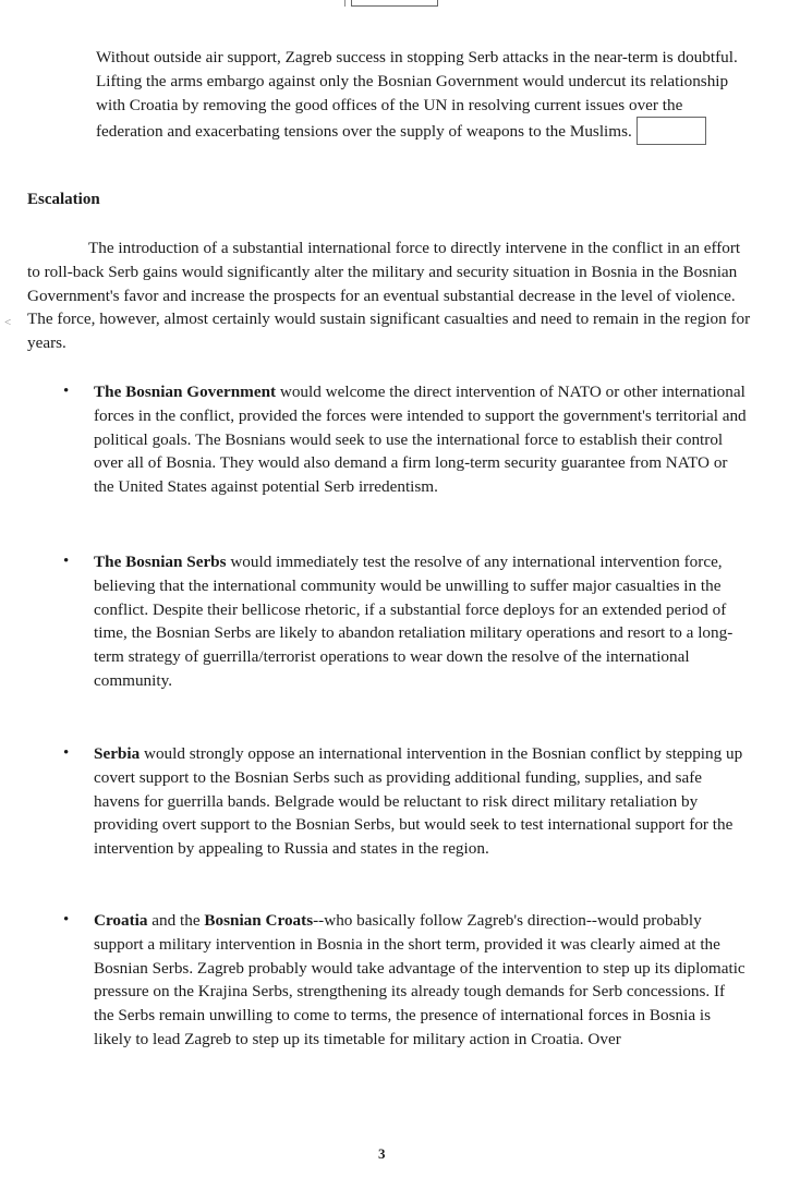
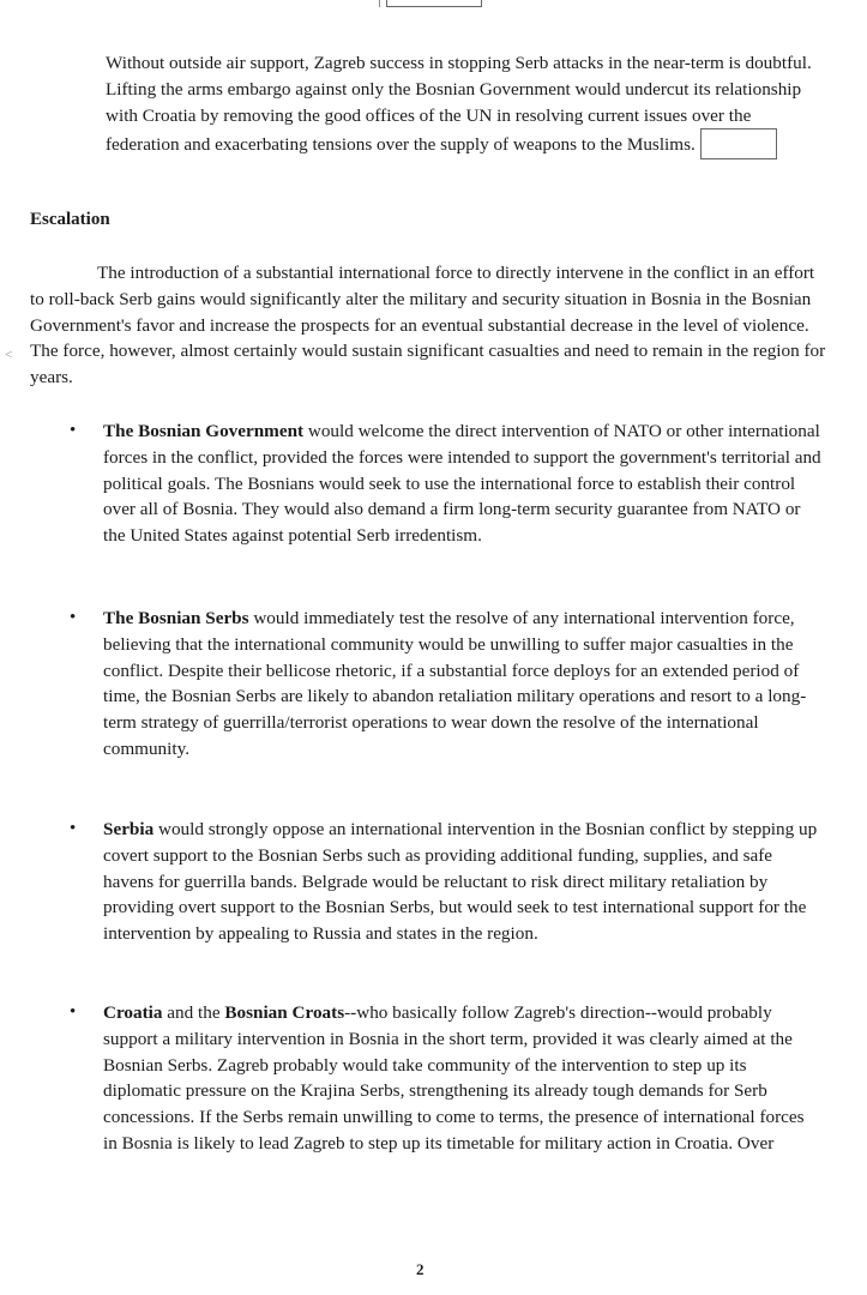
  Without outside air support, Zagreb success in stopping Serb attacks in the near-term is doubtful. Lifting the arms embargo against only the Bosnian Government would undercut its relationship with Croatia by removing the good offices of the UN in resolving current issues over the federation and exacerbating tensions over the supply of weapons to the Muslims.
  Escalation
  <
  The introduction of a substantial international force to directly intervene in the conflict in an effort to roll-back Serb gains would significantly alter the military and security situation in Bosnia in the Bosnian Government's favor and increase the prospects for an eventual substantial decrease in the level of violence. The force, however, almost certainly would sustain significant casualties and need to remain in the region for years.
  •
  The Bosnian Government would welcome the direct intervention of NATO or other international forces in the conflict, provided the forces were intended to support the government's territorial and political goals. The Bosnians would seek to use the international force to establish their control over all of Bosnia. They would also demand a firm long-term security guarantee from NATO or the United States against potential Serb irredentism.
  •
  The Bosnian Serbs would immediately test the resolve of any international intervention force, believing that the international community would be unwilling to suffer major casualties in the conflict. Despite their bellicose rhetoric, if a substantial force deploys for an extended period of time, the Bosnian Serbs are likely to abandon retaliation military operations and resort to a long-term strategy of guerrilla/terrorist operations to wear down the resolve of the international community.
  •
  Serbia would strongly oppose an international intervention in the Bosnian conflict by stepping up covert support to the Bosnian Serbs such as providing additional funding, supplies, and safe havens for guerrilla bands. Belgrade would be reluctant to risk direct military retaliation by providing overt support to the Bosnian Serbs, but would seek to test international support for the intervention by appealing to Russia and states in the region.
  •
- Croatia and the Bosnian Croats--who basically follow Zagreb's direction--would probably support a military intervention in Bosnia in the short term, provided it was clearly aimed at the Bosnian Serbs. Zagreb probably would take advantage of the intervention to step up its diplomatic pressure on the Krajina Serbs, strengthening its already tough demands for Serb concessions. If the Serbs remain unwilling to come to terms, the presence of international forces in Bosnia is likely to lead Zagreb to step up its timetable for military action in Croatia. Over
+ Croatia and the Bosnian Croats--who basically follow Zagreb's direction--would probably support a military intervention in Bosnia in the short term, provided it was clearly aimed at the Bosnian Serbs. Zagreb probably would take community of the intervention to step up its diplomatic pressure on the Krajina Serbs, strengthening its already tough demands for Serb concessions. If the Serbs remain unwilling to come to terms, the presence of international forces in Bosnia is likely to lead Zagreb to step up its timetable for military action in Croatia. Over
- 3
+ 2
